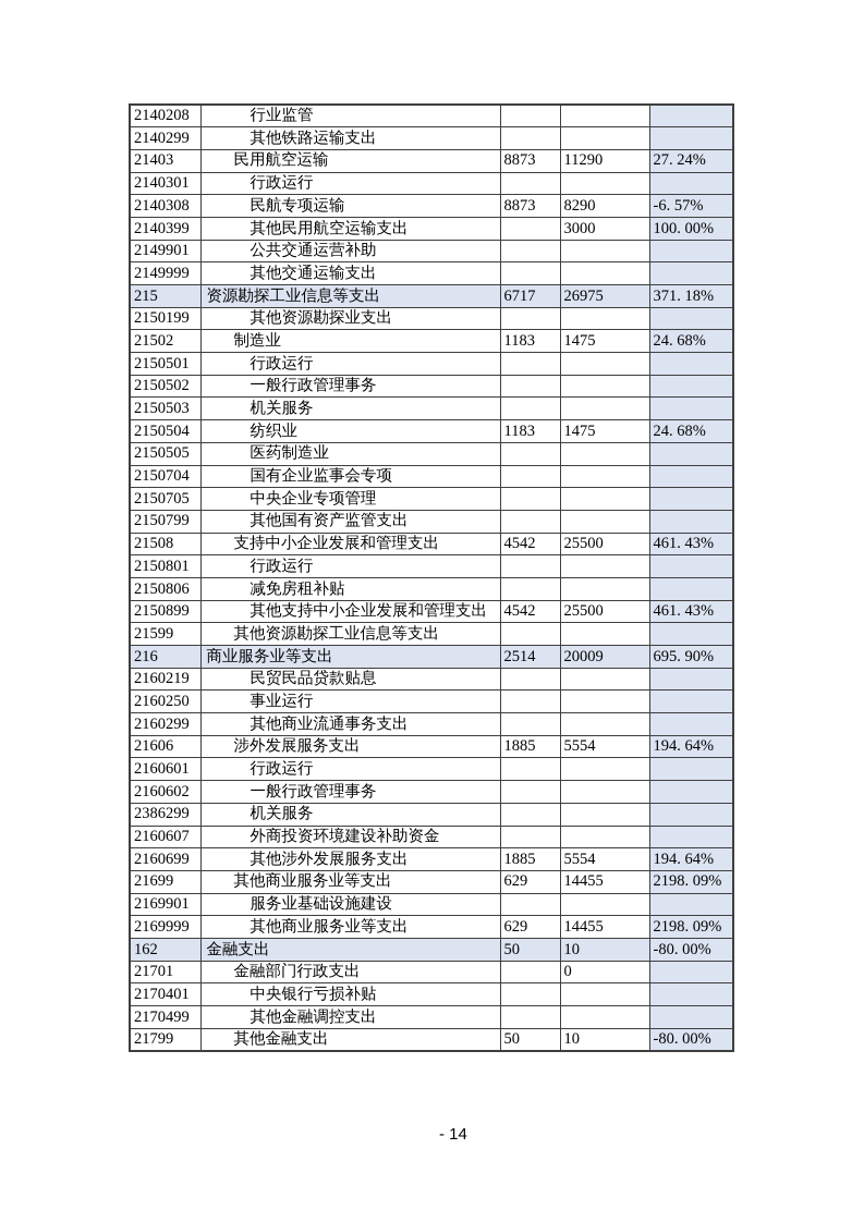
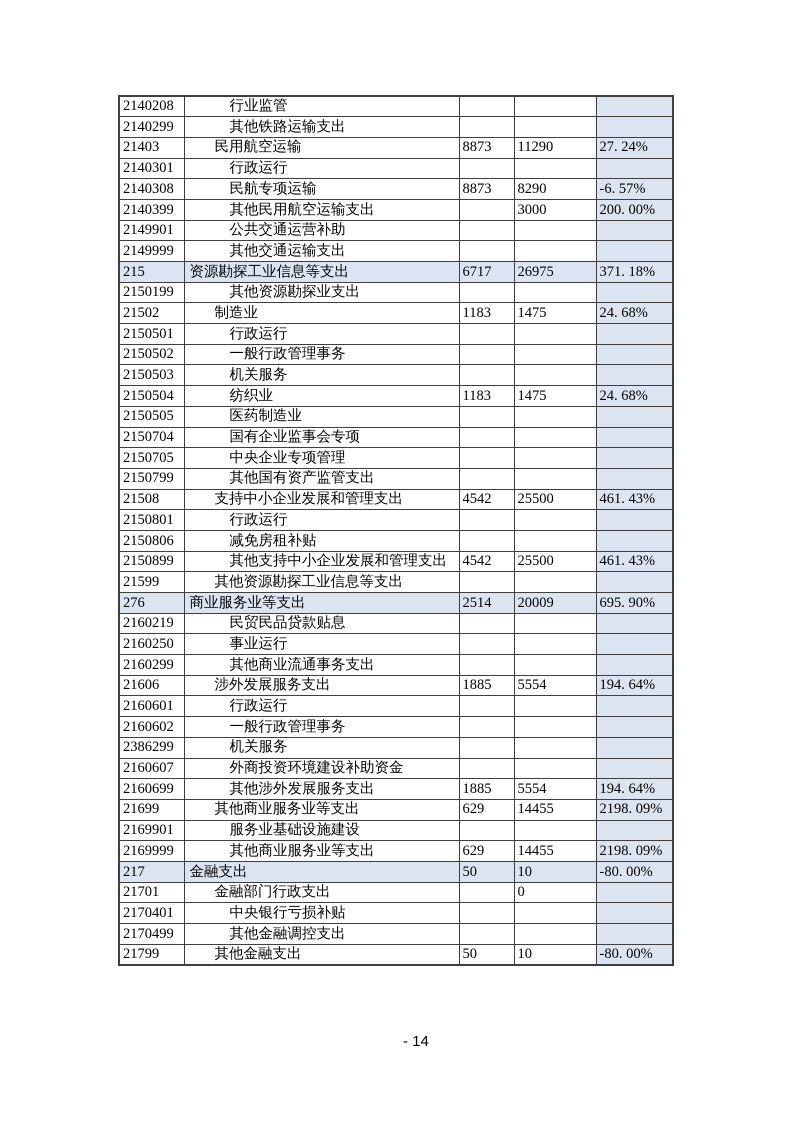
  2140208	行业监管
  2140299	其他铁路运输支出
  21403	民用航空运输	8873	11290	27. 24%
  2140301	行政运行
  2140308	民航专项运输	8873	8290	-6. 57%
- 2140399	其他民用航空运输支出		3000	100. 00%
+ 2140399	其他民用航空运输支出		3000	200. 00%
  2149901	公共交通运营补助
  2149999	其他交通运输支出
  215	资源勘探工业信息等支出	6717	26975	371. 18%
  2150199	其他资源勘探业支出
  21502	制造业	1183	1475	24. 68%
  2150501	行政运行
  2150502	一般行政管理事务
  2150503	机关服务
  2150504	纺织业	1183	1475	24. 68%
  2150505	医药制造业
  2150704	国有企业监事会专项
  2150705	中央企业专项管理
  2150799	其他国有资产监管支出
  21508	支持中小企业发展和管理支出	4542	25500	461. 43%
  2150801	行政运行
  2150806	减免房租补贴
  2150899	其他支持中小企业发展和管理支出	4542	25500	461. 43%
  21599	其他资源勘探工业信息等支出
- 216	商业服务业等支出	2514	20009	695. 90%
+ 276	商业服务业等支出	2514	20009	695. 90%
  2160219	民贸民品贷款贴息
  2160250	事业运行
  2160299	其他商业流通事务支出
  21606	涉外发展服务支出	1885	5554	194. 64%
  2160601	行政运行
  2160602	一般行政管理事务
  2386299	机关服务
  2160607	外商投资环境建设补助资金
  2160699	其他涉外发展服务支出	1885	5554	194. 64%
  21699	其他商业服务业等支出	629	14455	2198. 09%
  2169901	服务业基础设施建设
  2169999	其他商业服务业等支出	629	14455	2198. 09%
- 162	金融支出	50	10	-80. 00%
+ 217	金融支出	50	10	-80. 00%
  21701	金融部门行政支出		0
  2170401	中央银行亏损补贴
  2170499	其他金融调控支出
  21799	其他金融支出	50	10	-80. 00%
  - 14
